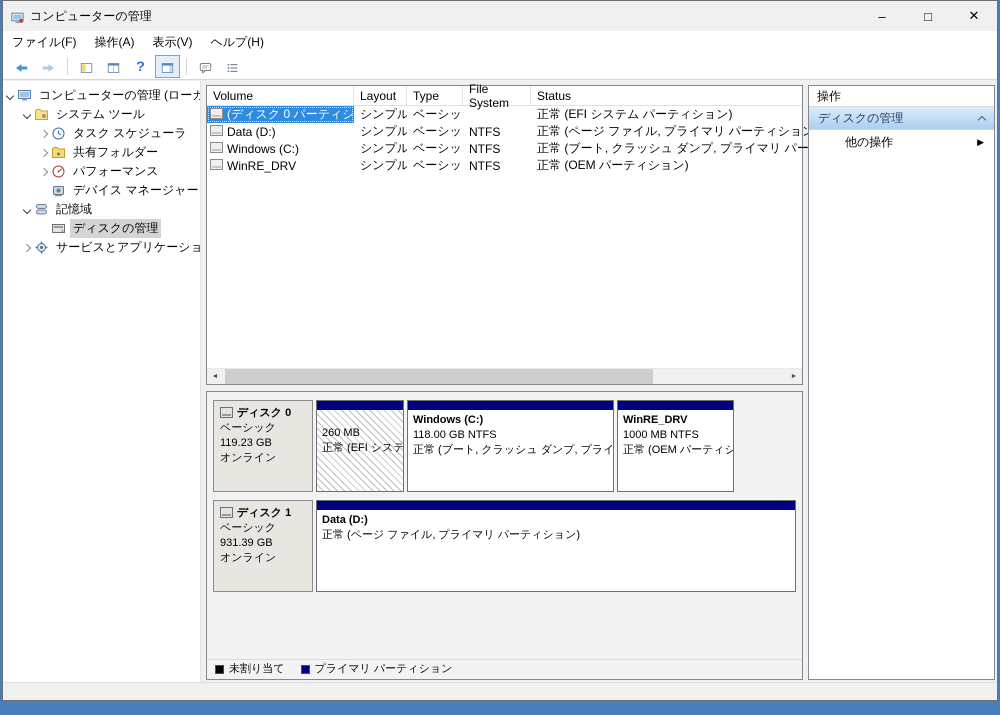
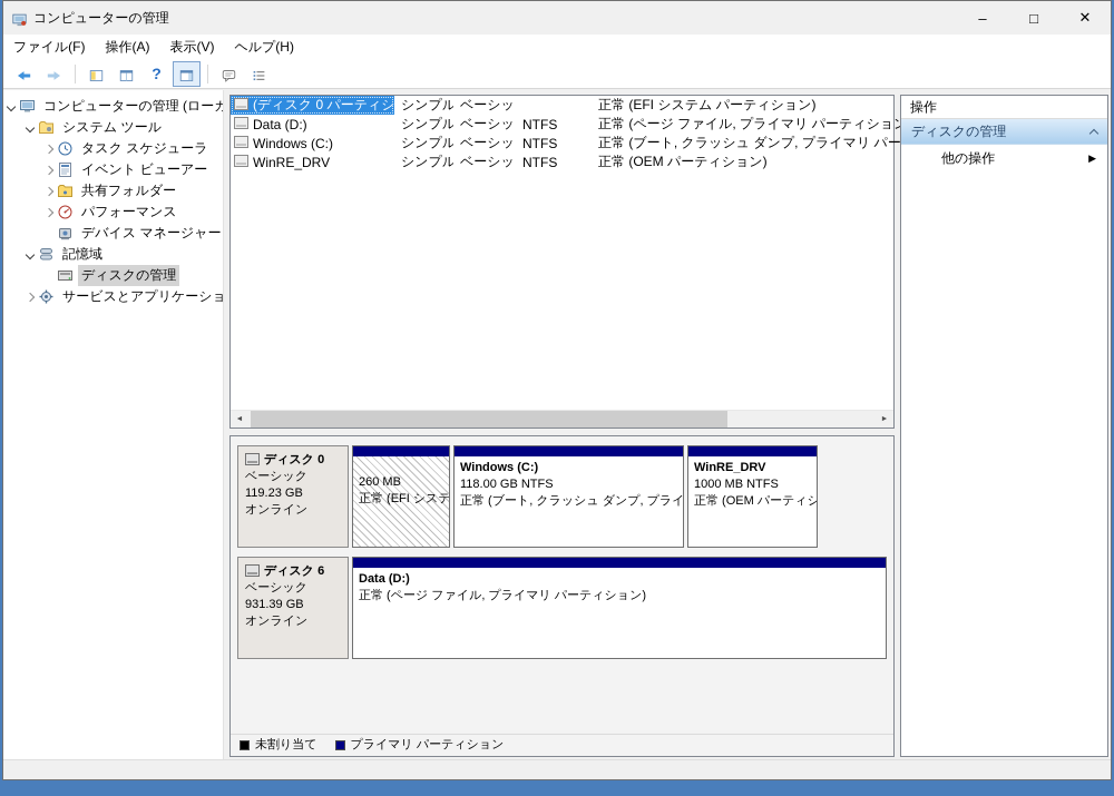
  コンピューターの管理
  –
  □
  ✕
  ファイル(F)
  操作(A)
  表示(V)
  ヘルプ(H)
  ?
  コンピューターの管理 (ローカ
  システム ツール
  タスク スケジューラ
+ イベント ビューアー
  共有フォルダー
  パフォーマンス
  デバイス マネージャー
  記憶域
  ディスクの管理
  サービスとアプリケーショ
- Volume
- Layout
- Type
- File System
- Status
  (ディスク 0 パーティシ
  シンプル
  ベーシッ
  正常 (EFI システム パーティション)
  Data (D:)
  シンプル
  ベーシッ
  NTFS
  正常 (ページ ファイル, プライマリ パーティショ
  Windows (C:)
  シンプル
  ベーシッ
  NTFS
  正常 (ブート, クラッシュ ダンプ, プライマリ パー
  WinRE_DRV
  シンプル
  ベーシッ
  NTFS
  正常 (OEM パーティション)
  ディスク 0
  ベーシック
  119.23 GB
  オンライン
  260 MB
  正常 (EFI システ
  Windows (C:)
  118.00 GB NTFS
  正常 (ブート, クラッシュ ダンプ, プライ
  WinRE_DRV
  1000 MB NTFS
  正常 (OEM パーティシ
- ディスク 1
+ ディスク 6
  ベーシック
  931.39 GB
  オンライン
  Data (D:)
  正常 (ページ ファイル, プライマリ パーティション)
  未割り当て
  プライマリ パーティション
  操作
  ディスクの管理
  他の操作
  ▶
